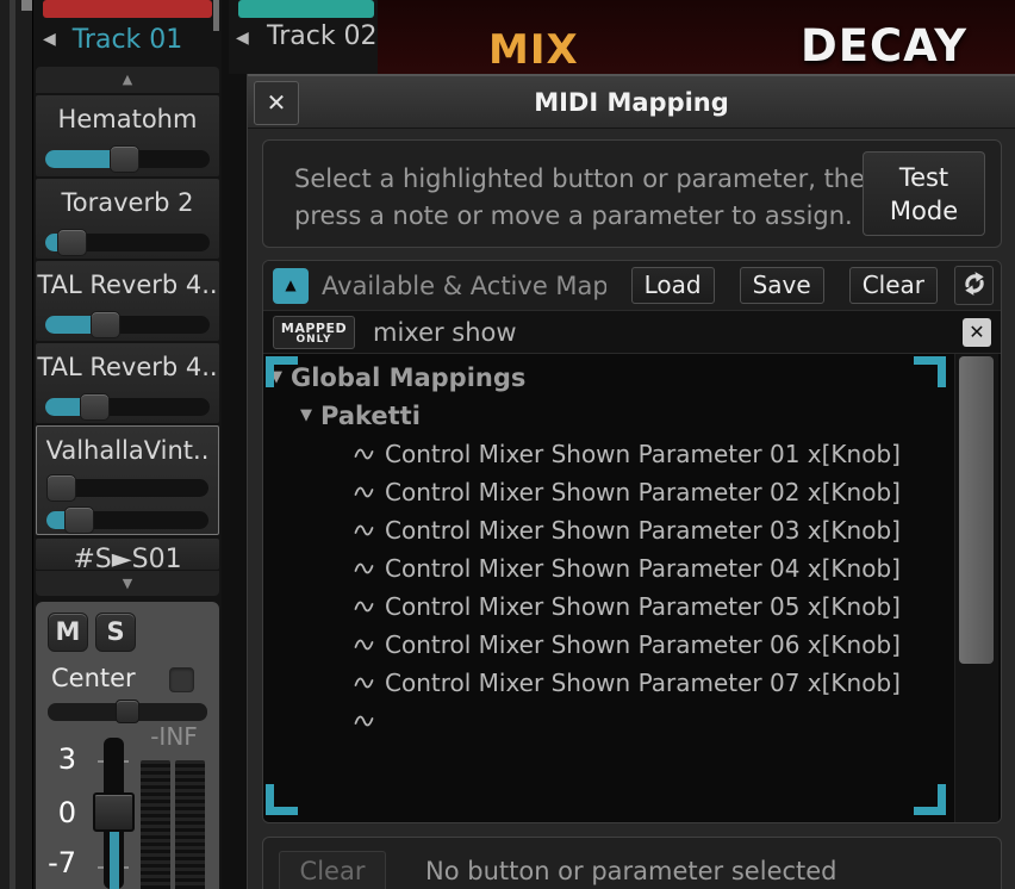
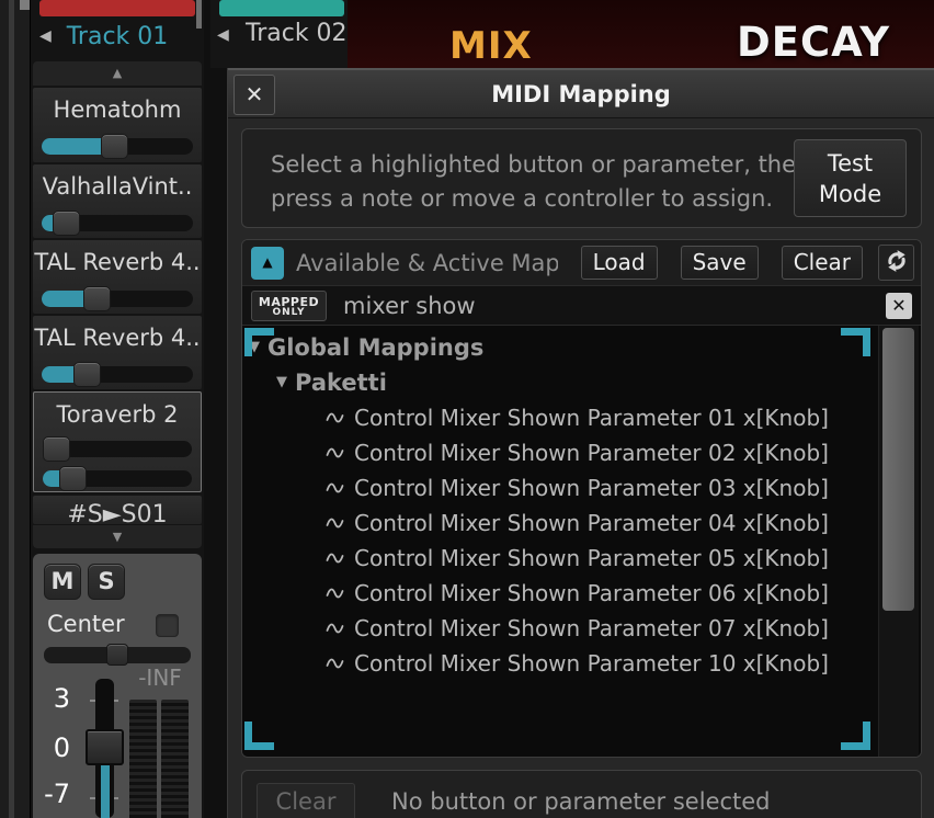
  ◀
  Track 01
  ▲
  Hematohm
- Toraverb 2
+ ValhallaVint..
  TAL Reverb 4..
  TAL Reverb 4..
- ValhallaVint..
+ Toraverb 2
  #S►S01
  ▼
  M
  S
  Center
  3
  0
  -7
  -INF
  ◀
  Track 02
  MIX
  DECAY
  MIDI Mapping
  ✕
  Select a highlighted button or parameter, the
- press a note or move a parameter to assign.
+ press a note or move a controller to assign.
  Test
  Mode
  ▲
  Available & Active Map
  Load
  Save
  Clear
  MAPPED
  ONLY
  mixer show
  ✕
  ▼
  Global Mappings
  ▼
  Paketti
  Control Mixer Shown Parameter 01 x[Knob]
  Control Mixer Shown Parameter 02 x[Knob]
  Control Mixer Shown Parameter 03 x[Knob]
  Control Mixer Shown Parameter 04 x[Knob]
  Control Mixer Shown Parameter 05 x[Knob]
  Control Mixer Shown Parameter 06 x[Knob]
  Control Mixer Shown Parameter 07 x[Knob]
+ Control Mixer Shown Parameter 10 x[Knob]
  Clear
  No button or parameter selected
